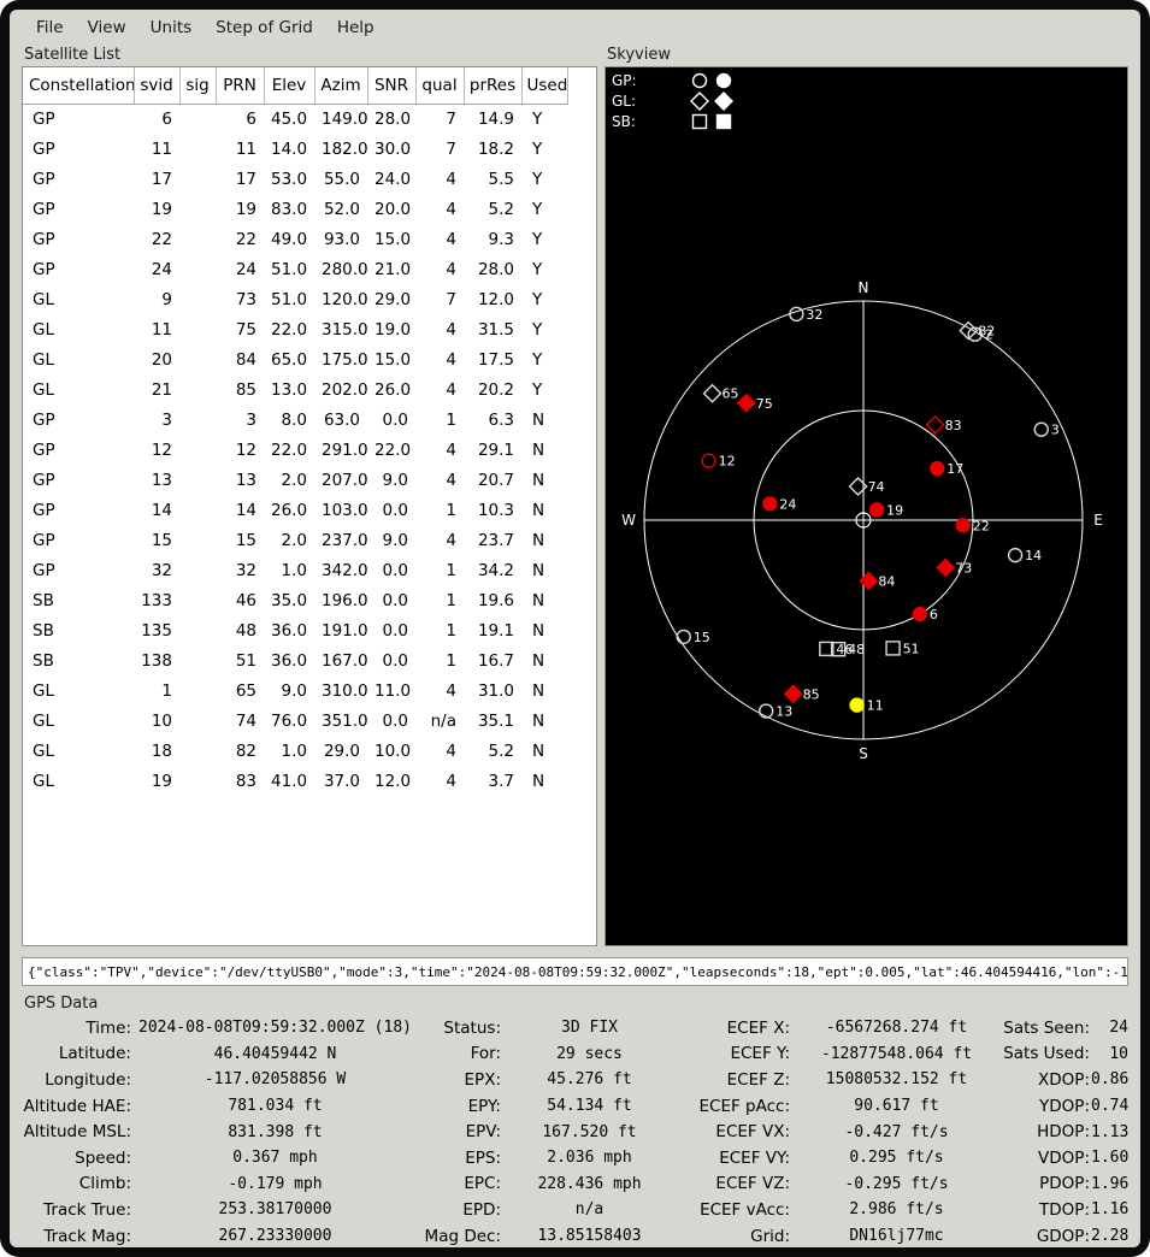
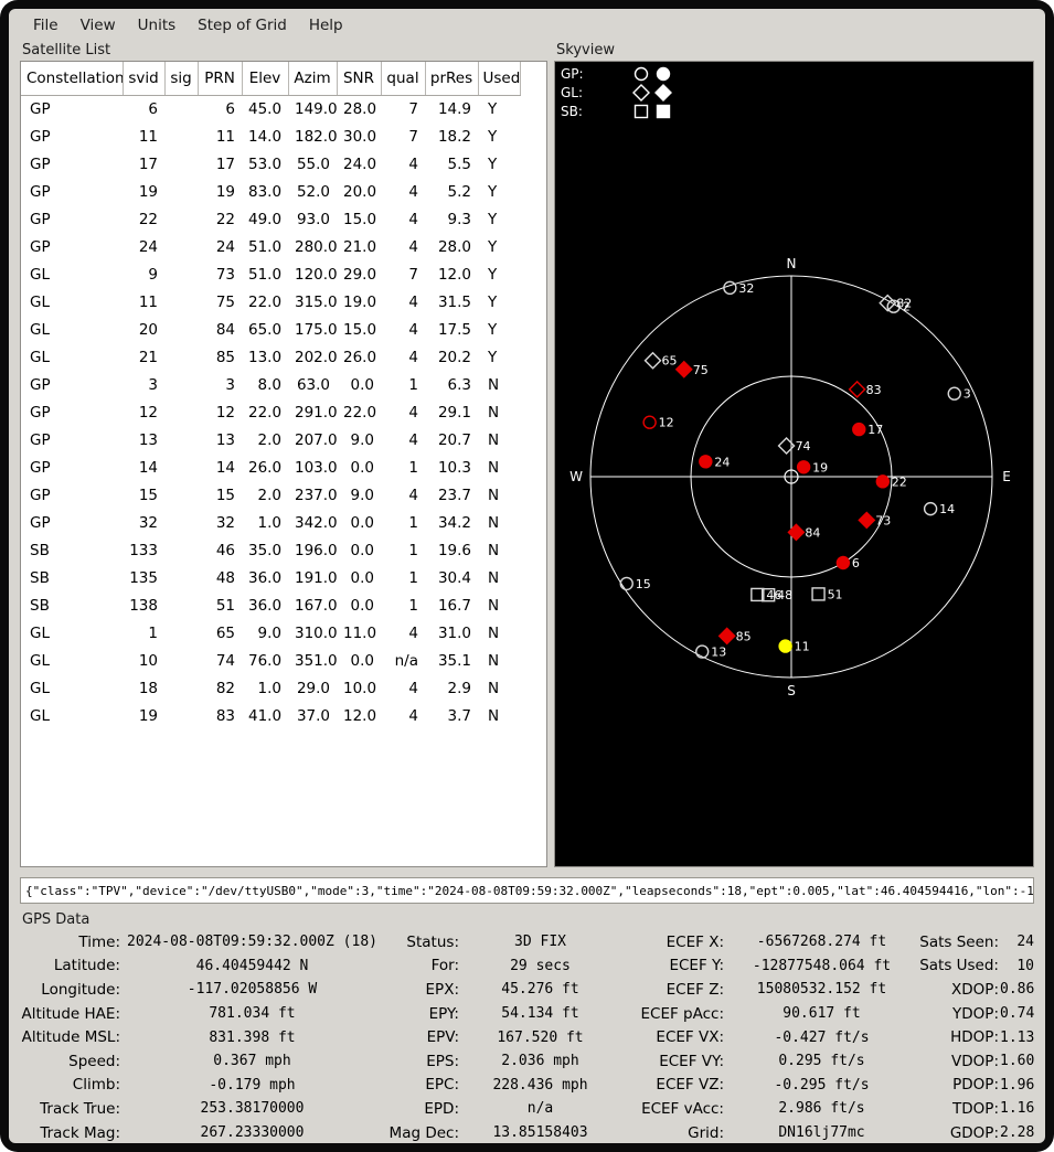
  File
  View
  Units
  Step of Grid
  Help
  Satellite List
  Constellation	svid	sig	PRN	Elev	Azim	SNR	qual	prRes	Used
  GP	6		6	45.0	149.0	28.0	7	14.9	Y
  GP	11		11	14.0	182.0	30.0	7	18.2	Y
  GP	17		17	53.0	55.0	24.0	4	5.5	Y
  GP	19		19	83.0	52.0	20.0	4	5.2	Y
  GP	22		22	49.0	93.0	15.0	4	9.3	Y
  GP	24		24	51.0	280.0	21.0	4	28.0	Y
  GL	9		73	51.0	120.0	29.0	7	12.0	Y
  GL	11		75	22.0	315.0	19.0	4	31.5	Y
  GL	20		84	65.0	175.0	15.0	4	17.5	Y
  GL	21		85	13.0	202.0	26.0	4	20.2	Y
  GP	3		3	8.0	63.0	0.0	1	6.3	N
  GP	12		12	22.0	291.0	22.0	4	29.1	N
  GP	13		13	2.0	207.0	9.0	4	20.7	N
  GP	14		14	26.0	103.0	0.0	1	10.3	N
  GP	15		15	2.0	237.0	9.0	4	23.7	N
  GP	32		32	1.0	342.0	0.0	1	34.2	N
  SB	133		46	35.0	196.0	0.0	1	19.6	N
- SB	135		48	36.0	191.0	0.0	1	19.1	N
+ SB	135		48	36.0	191.0	0.0	1	30.4	N
  SB	138		51	36.0	167.0	0.0	1	16.7	N
  GL	1		65	9.0	310.0	11.0	4	31.0	N
  GL	10		74	76.0	351.0	0.0	n/a	35.1	N
- GL	18		82	1.0	29.0	10.0	4	5.2	N
+ GL	18		82	1.0	29.0	10.0	4	2.9	N
  GL	19		83	41.0	37.0	12.0	4	3.7	N
  Skyview
  N
  S
  E
  W
  6
  11
  17
  19
  22
  24
  73
  75
  84
  85
  2
  3
  12
  13
  14
  15
  32
  46
  48
  51
  65
  74
  82
  83
  GP:
  GL:
  SB:
  {"class":"TPV","device":"/dev/ttyUSB0","mode":3,"time":"2024-08-08T09:59:32.000Z","leapseconds":18,"ept":0.005,"lat":46.404594416,"lon":-1
  GPS Data
  Time:
  2024-08-08T09:59:32.000Z (18)
  Status:
  3D FIX
  ECEF X:
  -6567268.274 ft
  Sats Seen:
  24
  Latitude:
  46.40459442 N
  For:
  29 secs
  ECEF Y:
  -12877548.064 ft
  Sats Used:
  10
  Longitude:
  -117.02058856 W
  EPX:
  45.276 ft
  ECEF Z:
  15080532.152 ft
  XDOP:
  0.86
  Altitude HAE:
  781.034 ft
  EPY:
  54.134 ft
  ECEF pAcc:
  90.617 ft
  YDOP:
  0.74
  Altitude MSL:
  831.398 ft
  EPV:
  167.520 ft
  ECEF VX:
  -0.427 ft/s
  HDOP:
  1.13
  Speed:
  0.367 mph
  EPS:
  2.036 mph
  ECEF VY:
  0.295 ft/s
  VDOP:
  1.60
  Climb:
  -0.179 mph
  EPC:
  228.436 mph
  ECEF VZ:
  -0.295 ft/s
  PDOP:
  1.96
  Track True:
  253.38170000
  EPD:
  n/a
  ECEF vAcc:
  2.986 ft/s
  TDOP:
  1.16
  Track Mag:
  267.23330000
  Mag Dec:
  13.85158403
  Grid:
  DN16lj77mc
  GDOP:
  2.28
